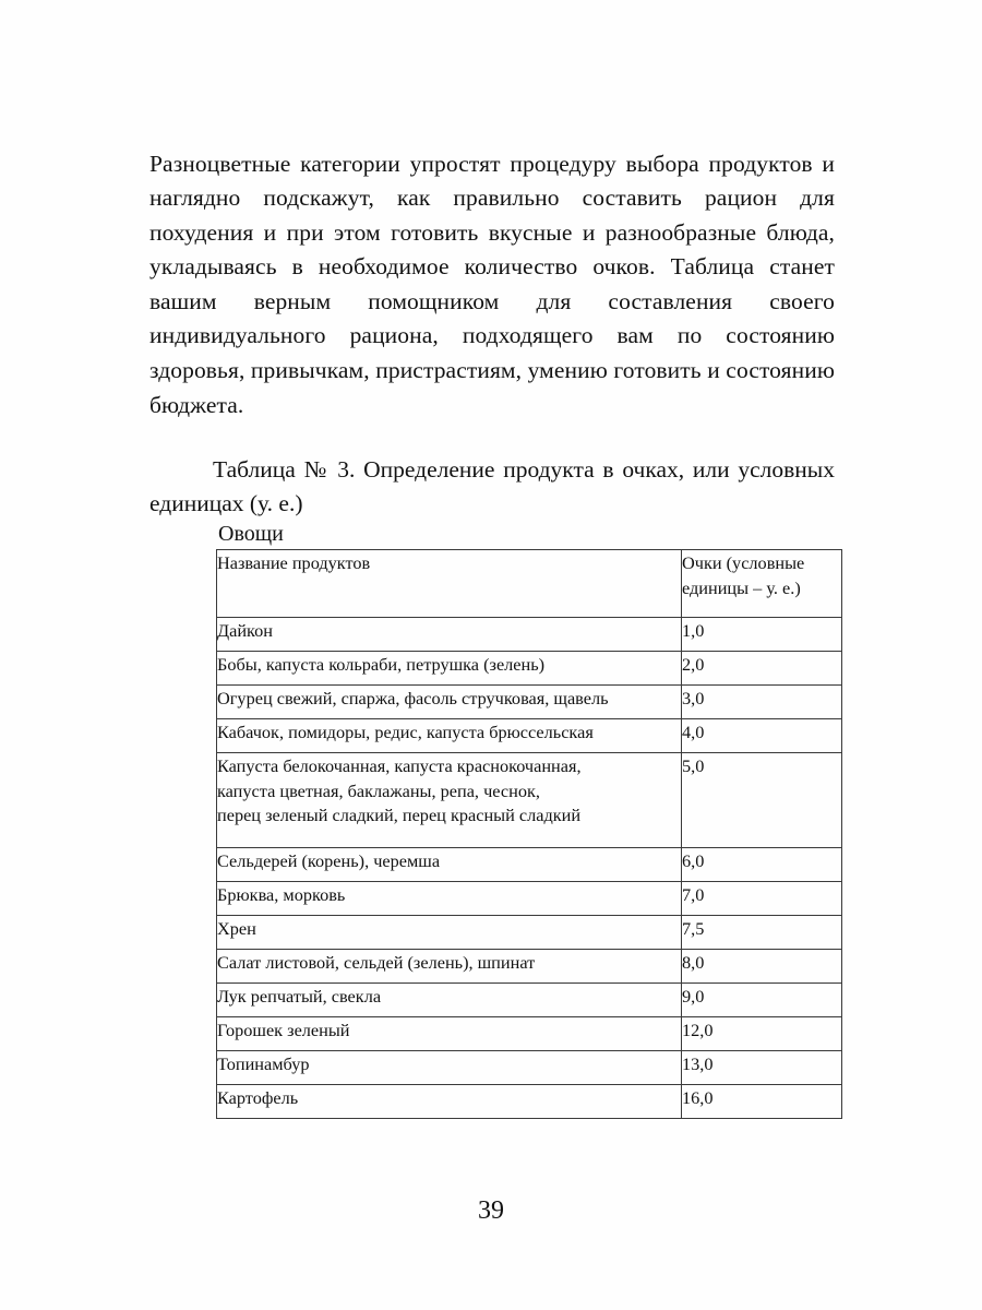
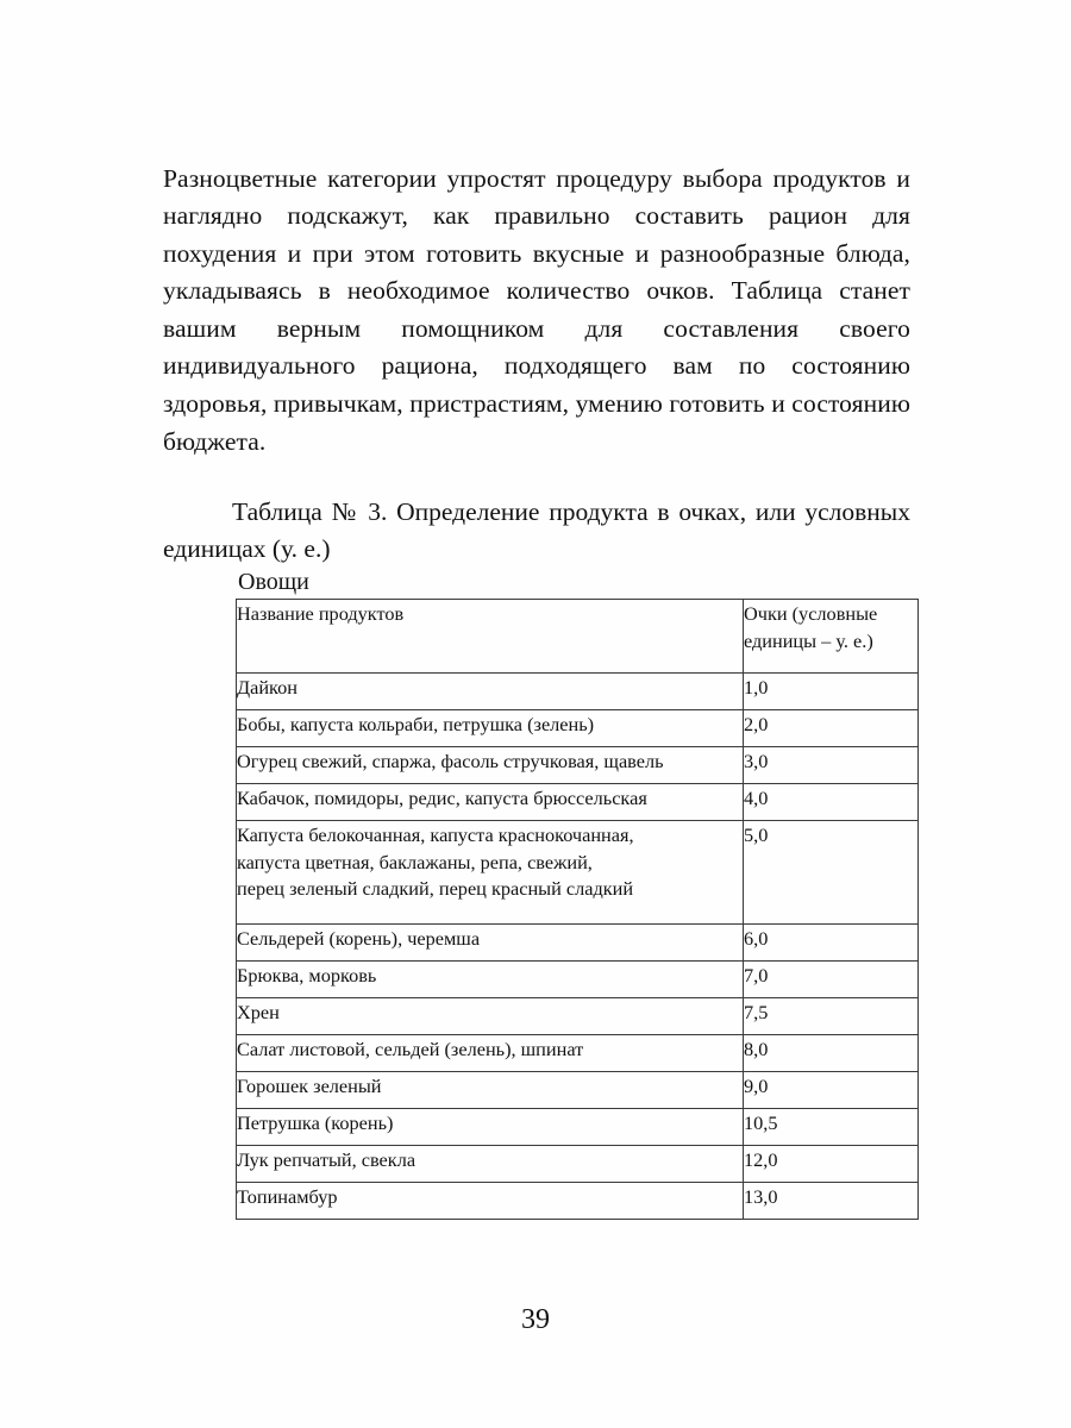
  Разноцветные категории упростят процедуру выбора продуктов и наглядно подскажут, как правильно составить рацион для похудения и при этом готовить вкусные и разнообразные блюда, укладываясь в необходимое количество очков. Таблица станет вашим верным помощником для составления своего индивидуального рациона, подходящего вам по состоянию здоровья, привычкам, пристрастиям, умению готовить и состоянию бюджета.
  Таблица № 3. Определение продукта в очках, или условных единицах (у. е.)
  Овощи
  Название продуктов	Очки (условные единицы – у. е.)
  Дайкон	1,0
  Бобы, капуста кольраби, петрушка (зелень)	2,0
  Огурец свежий, спаржа, фасоль стручковая, щавель	3,0
  Кабачок, помидоры, редис, капуста брюссельская	4,0
- Капуста белокочанная, капуста краснокочанная,капуста цветная, баклажаны, репа, чеснок,перец зеленый сладкий, перец красный сладкий	5,0
+ Капуста белокочанная, капуста краснокочанная,капуста цветная, баклажаны, репа, свежий,перец зеленый сладкий, перец красный сладкий	5,0
  Сельдерей (корень), черемша	6,0
  Брюква, морковь	7,0
  Хрен	7,5
  Салат листовой, сельдей (зелень), шпинат	8,0
- Лук репчатый, свекла	9,0
+ Горошек зеленый	9,0
+ Петрушка (корень)	10,5
- Горошек зеленый	12,0
+ Лук репчатый, свекла	12,0
  Топинамбур	13,0
- Картофель	16,0
  39
